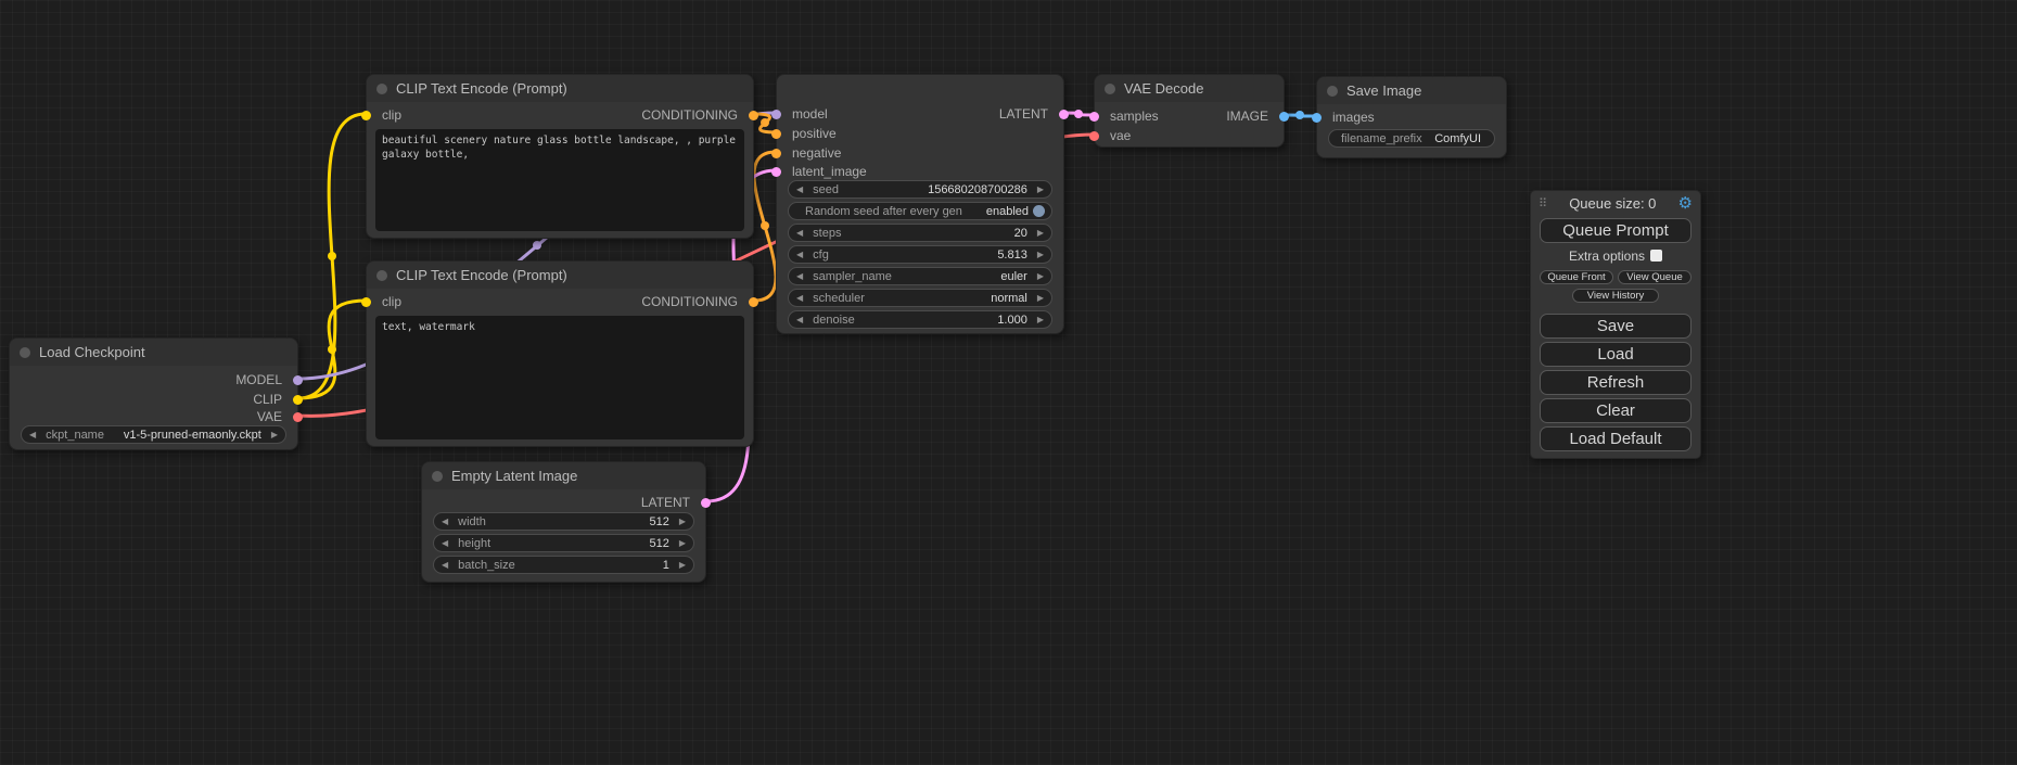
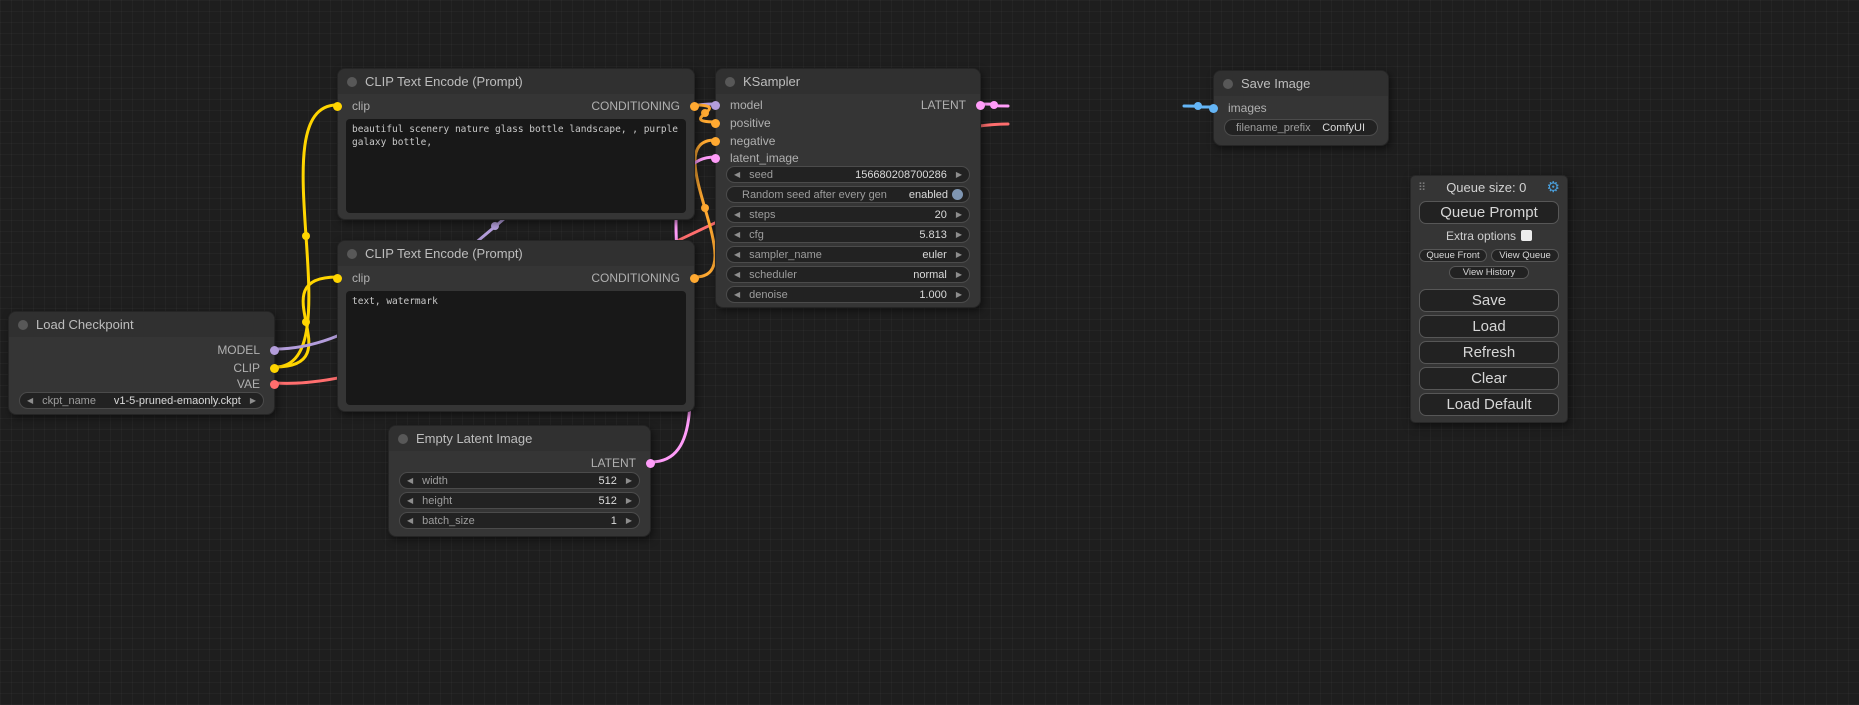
  Load Checkpoint
  MODEL
  CLIP
  VAE
  ◀
  ckpt_name
  v1-5-pruned-emaonly.ckpt
  ▶
  CLIP Text Encode (Prompt)
  clip
  CONDITIONING
  CLIP Text Encode (Prompt)
  clip
  CONDITIONING
  text, watermark
  Empty Latent Image
  LATENT
  ◀
  width
  512
  ▶
  ◀
  height
  512
  ▶
  ◀
  batch_size
  1
  ▶
+ KSampler
  model
  positive
  negative
  latent_image
  LATENT
  ◀
  seed
  156680208700286
  ▶
  Random seed after every gen
  enabled
  ◀
  steps
  20
  ▶
  ◀
  cfg
  5.813
  ▶
  ◀
  sampler_name
  euler
  ▶
  ◀
  scheduler
  normal
  ▶
  ◀
  denoise
  1.000
  ▶
- VAE Decode
- samples
- vae
- IMAGE
  Save Image
  images
  filename_prefix
  ComfyUI
  ⠿
  Queue size: 0
  ⚙
  Queue Prompt
  Extra options
  Queue Front
  View Queue
  View History
  Save
  Load
  Refresh
  Clear
  Load Default
